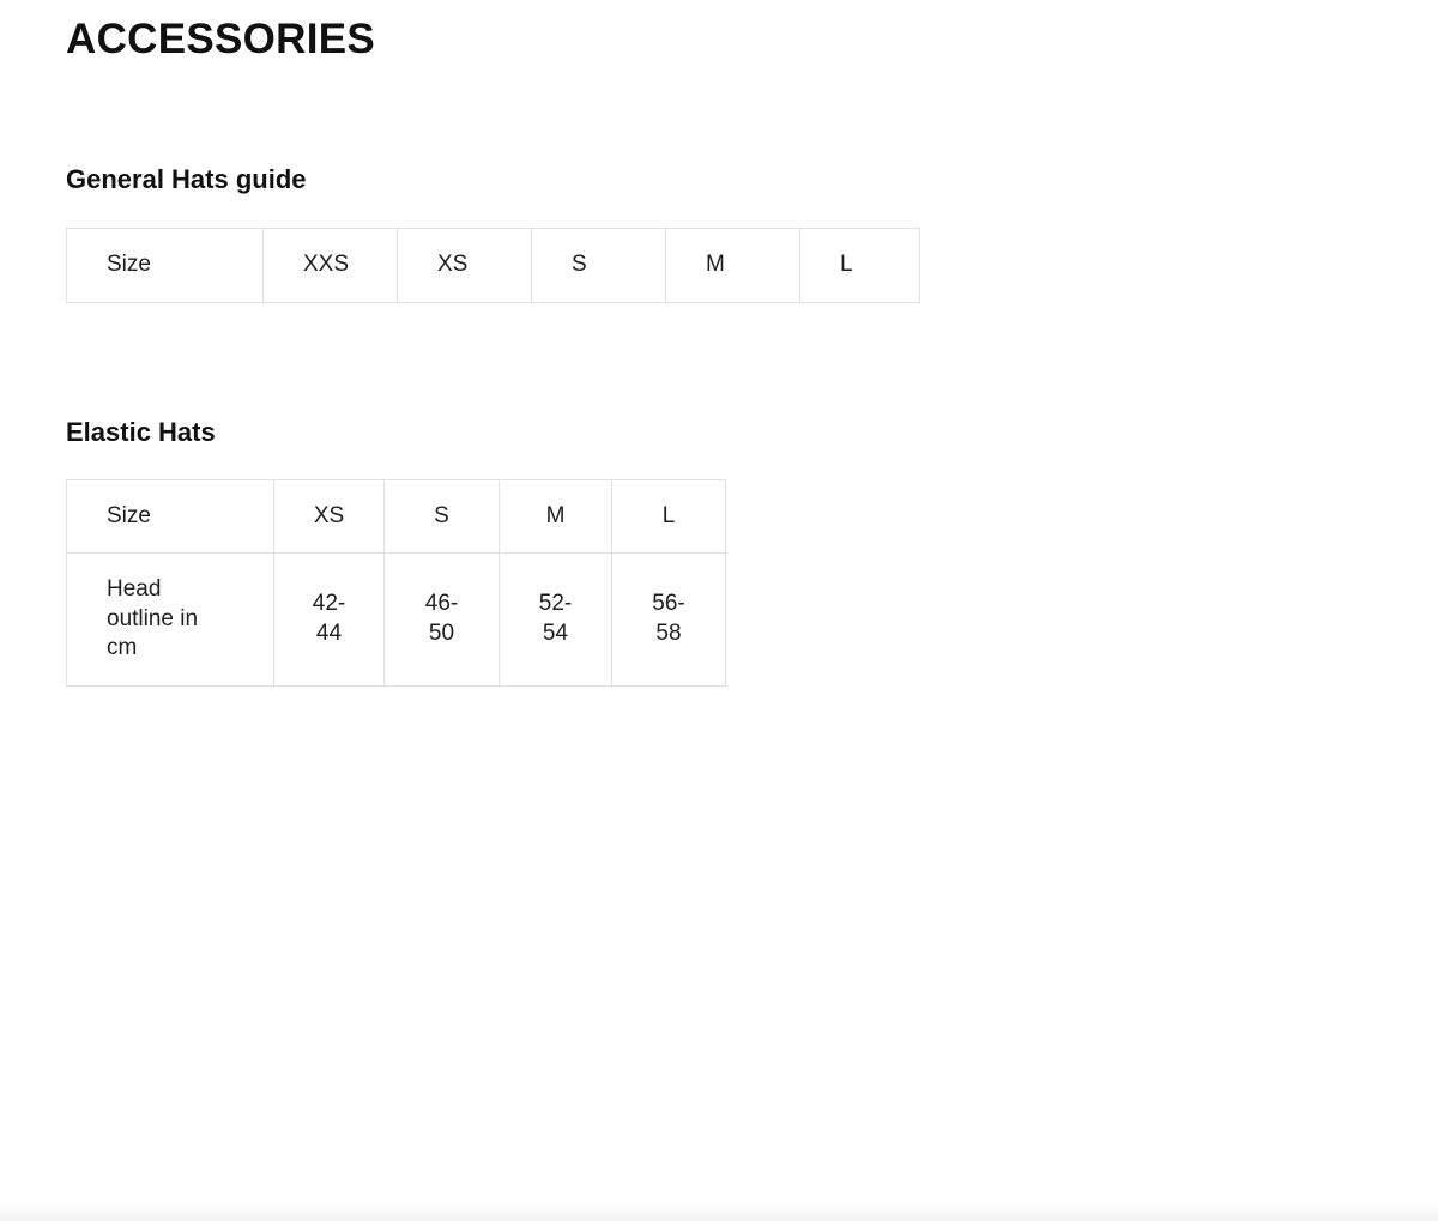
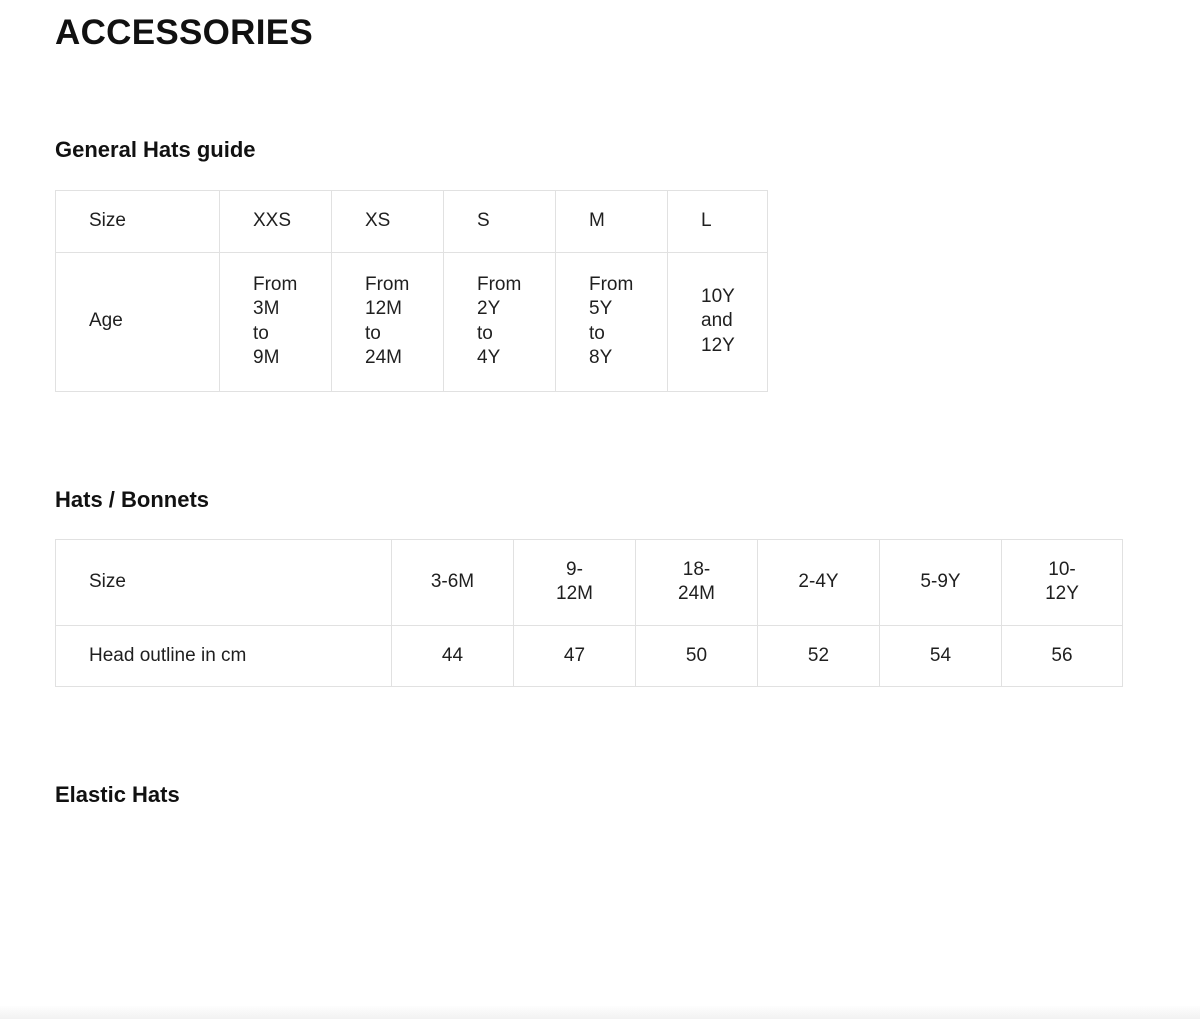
  ACCESSORIES
  General Hats guide
  Size	XXS	XS	S	M	L
+ Age	From 3M to 9M	From 12M to 24M	From 2Y to 4Y	From 5Y to 8Y	10Y and 12Y
+ Hats / Bonnets
+ Size	3-6M	9- 12M	18- 24M	2-4Y	5-9Y	10- 12Y
+ Head outline in cm	44	47	50	52	54	56
  Elastic Hats
- Size	XS	S	M	L
- Head outline in cm	42- 44	46- 50	52- 54	56- 58
